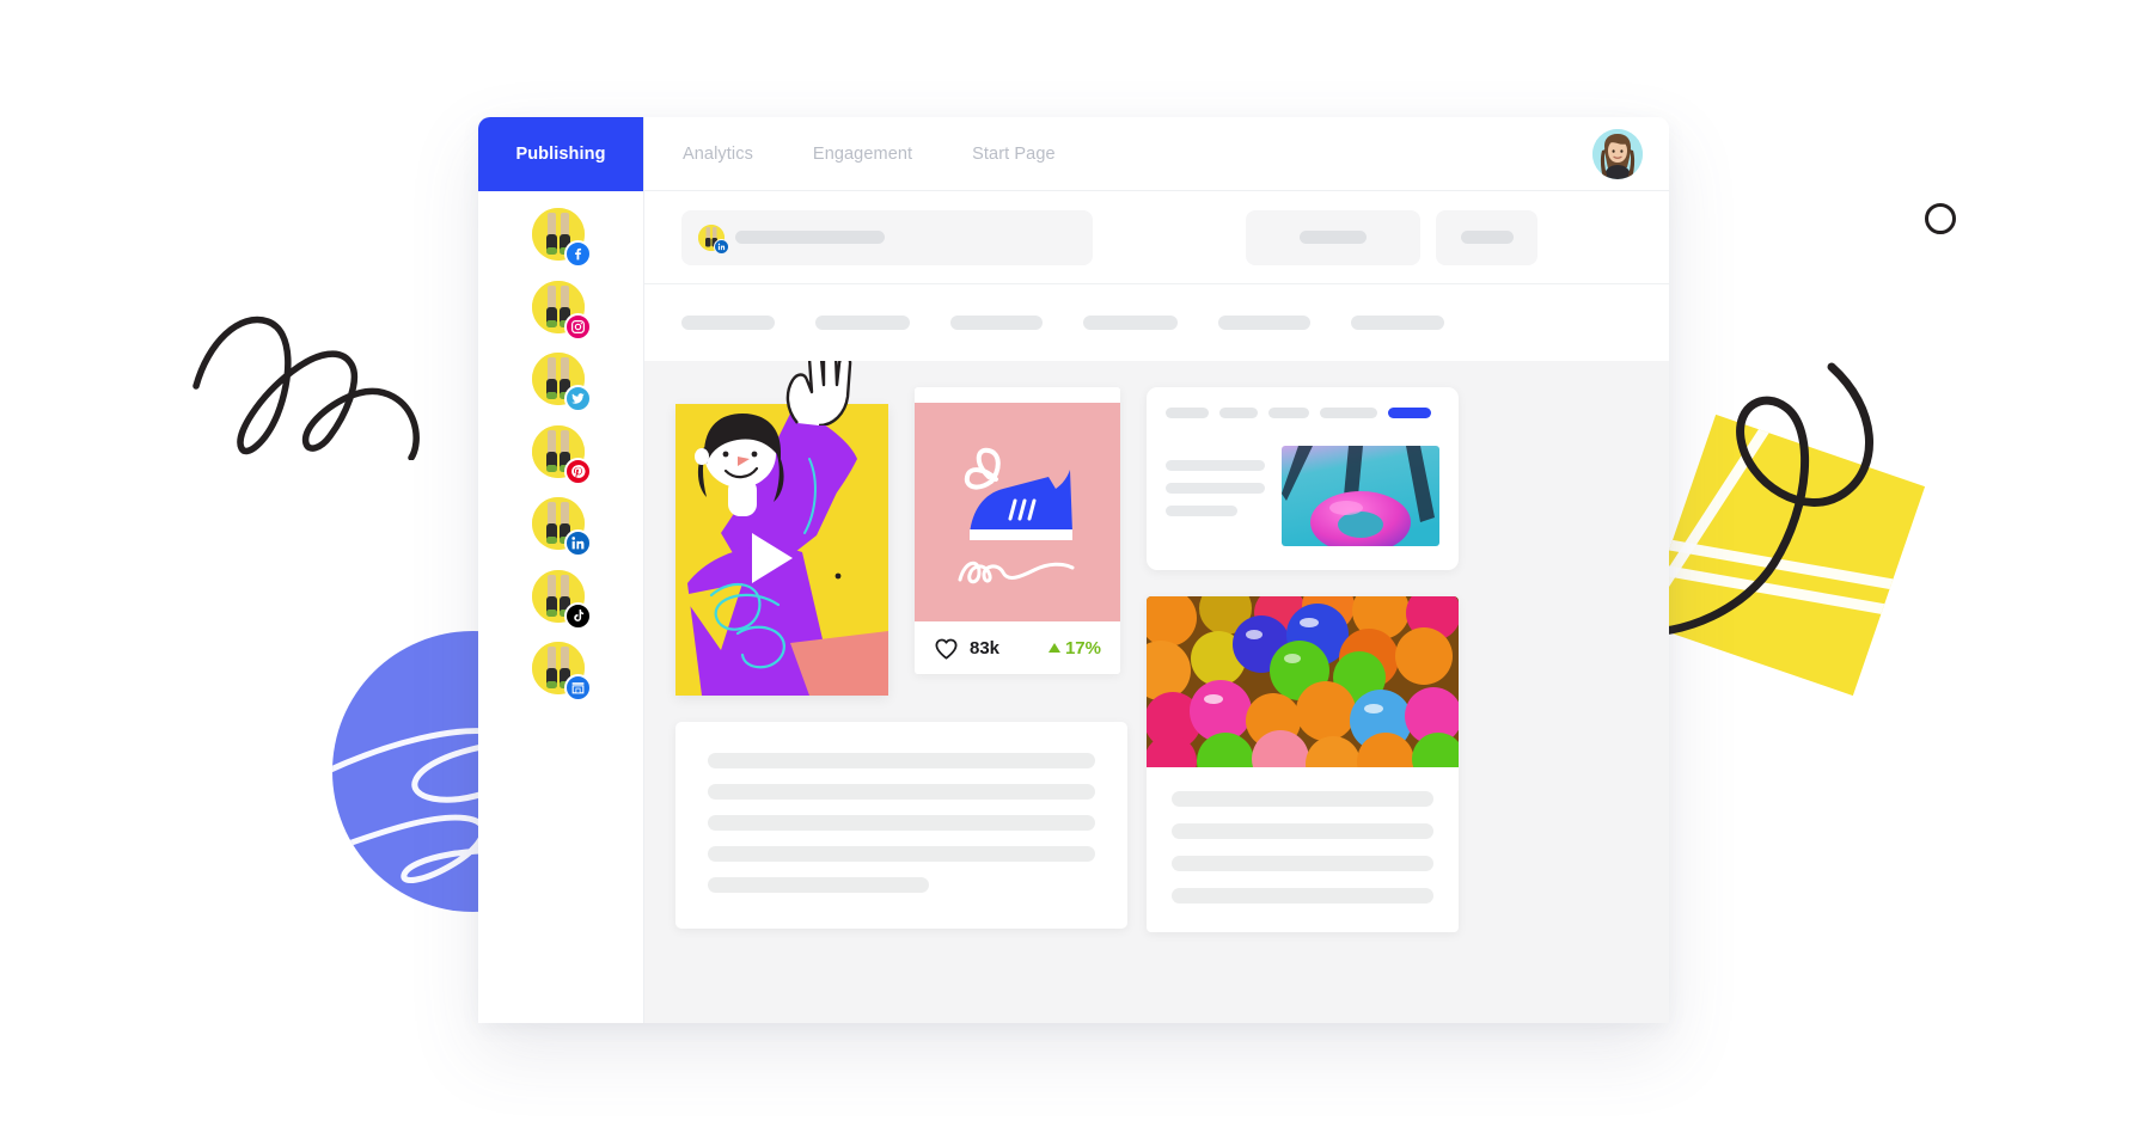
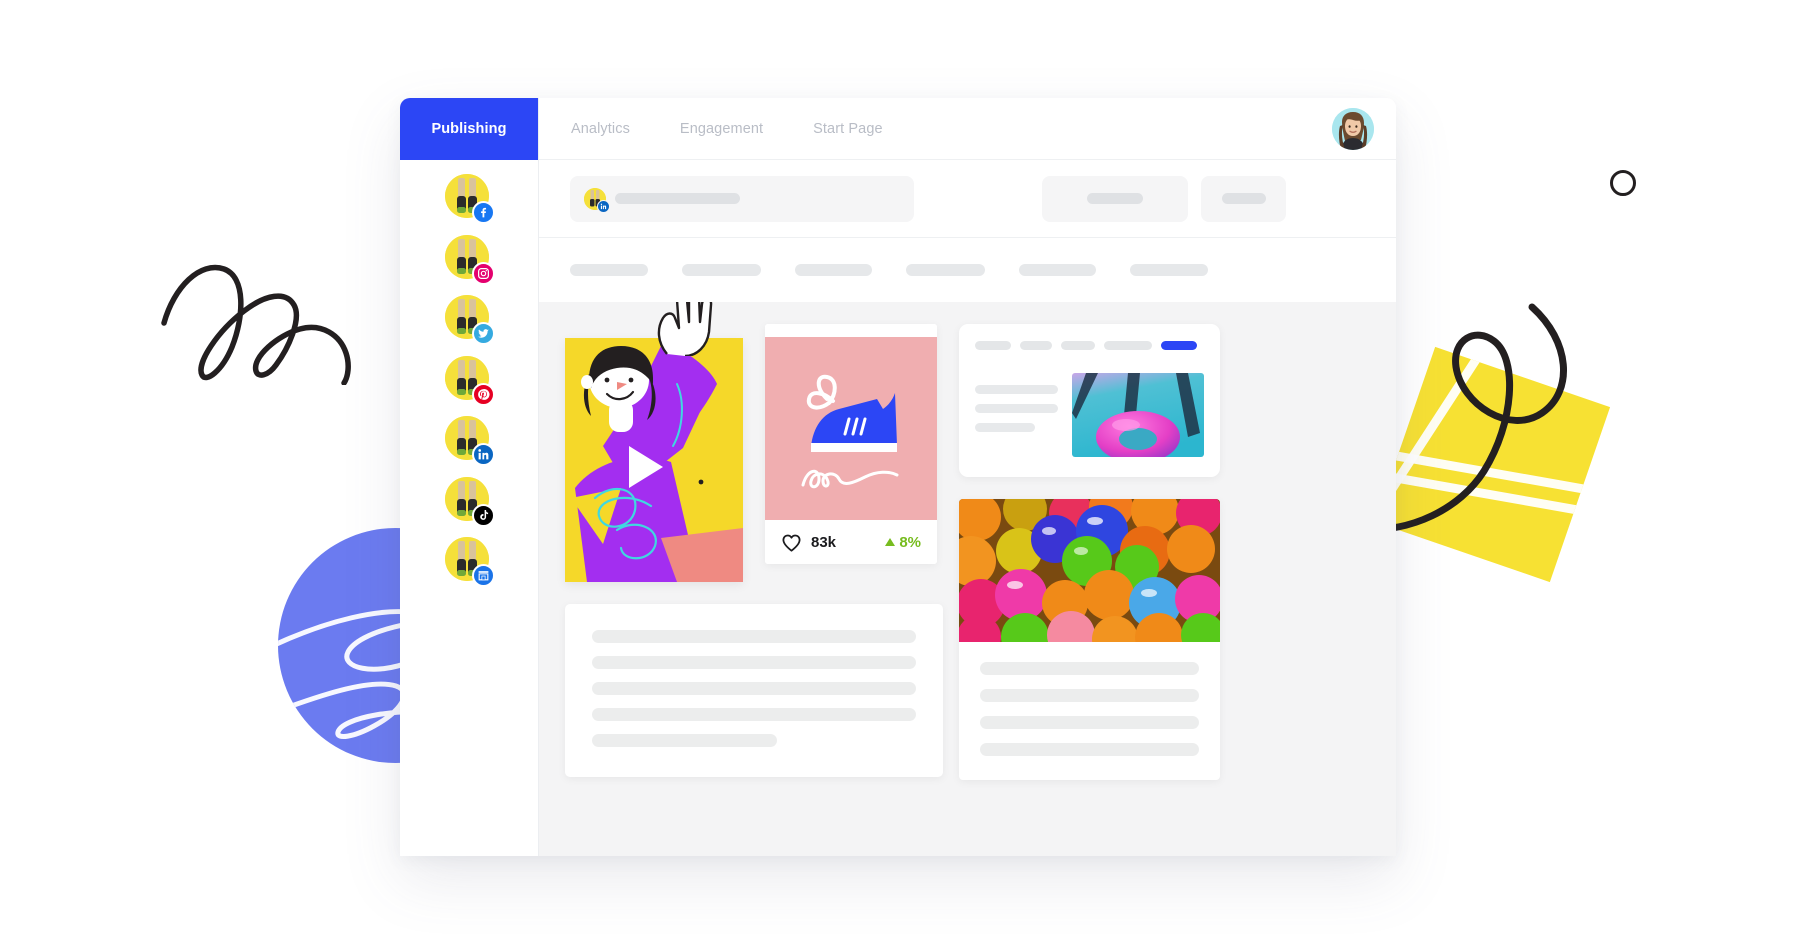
  Publishing
  Analytics
  Engagement
  Start Page
  83k
- 17%
+ 8%
